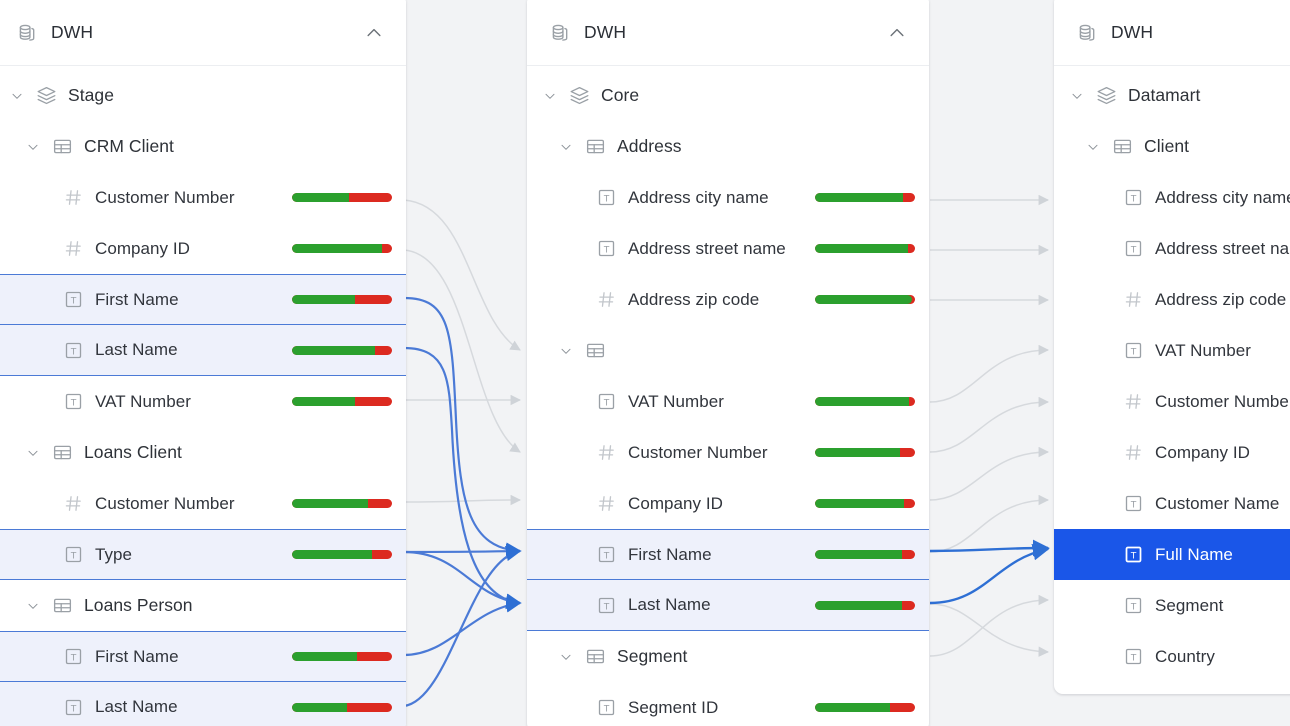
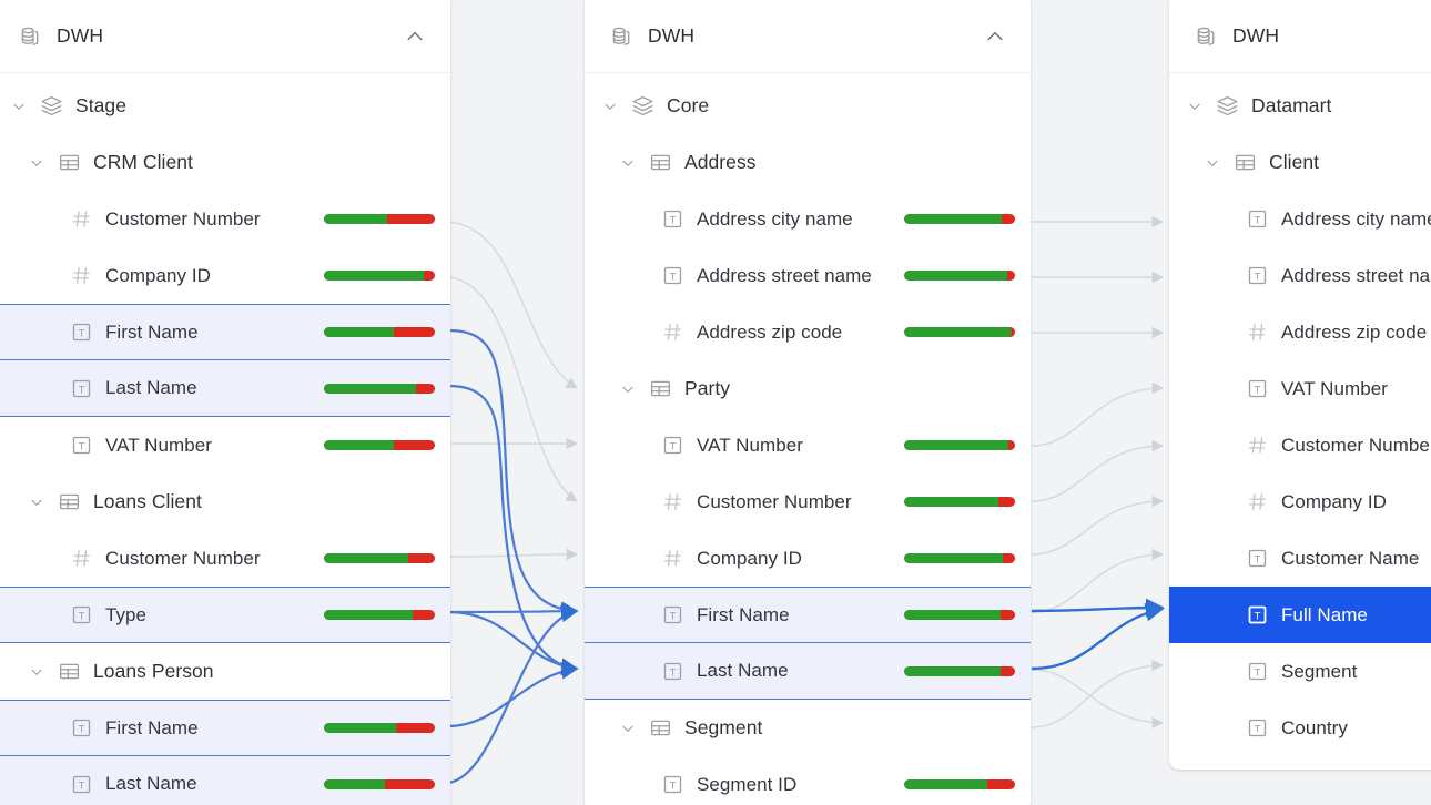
  DWH
  Stage
  CRM Client
  Customer Number
  Company ID
  T
  First Name
  T
  Last Name
  T
  VAT Number
  Loans Client
  Customer Number
  T
  Type
  Loans Person
  T
  First Name
  T
  Last Name
  DWH
  Core
  Address
  T
  Address city name
  T
  Address street name
  Address zip code
+ Party
  T
  VAT Number
  Customer Number
  Company ID
  T
  First Name
  T
  Last Name
  Segment
  T
  Segment ID
  DWH
  Datamart
  Client
  T
  Address city nam
  T
  Address street na
  Address zip code
  T
  VAT Number
  Customer Numbe
  Company ID
  T
  Customer Name
  T
  Full Name
  T
  Segment
  T
  Country
